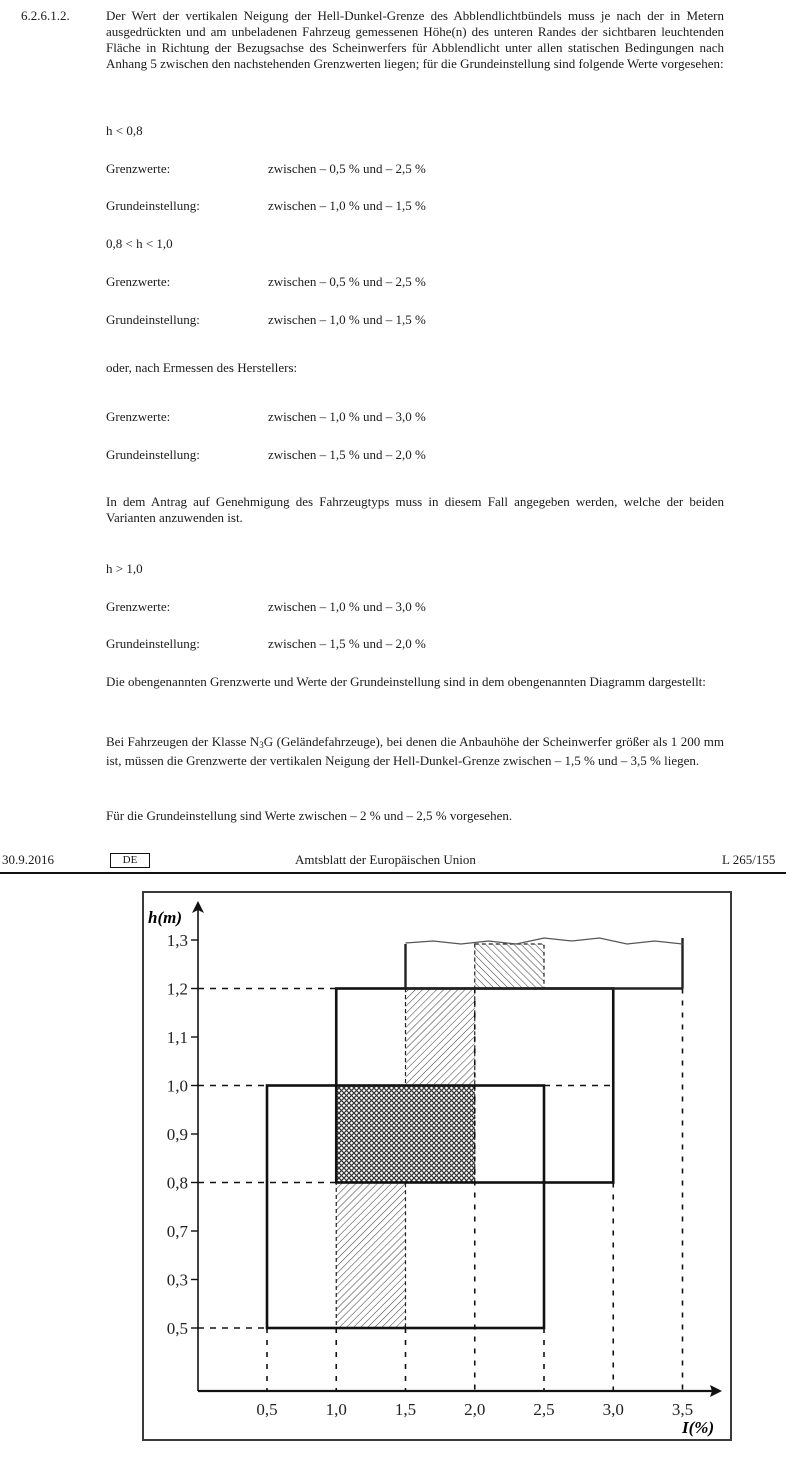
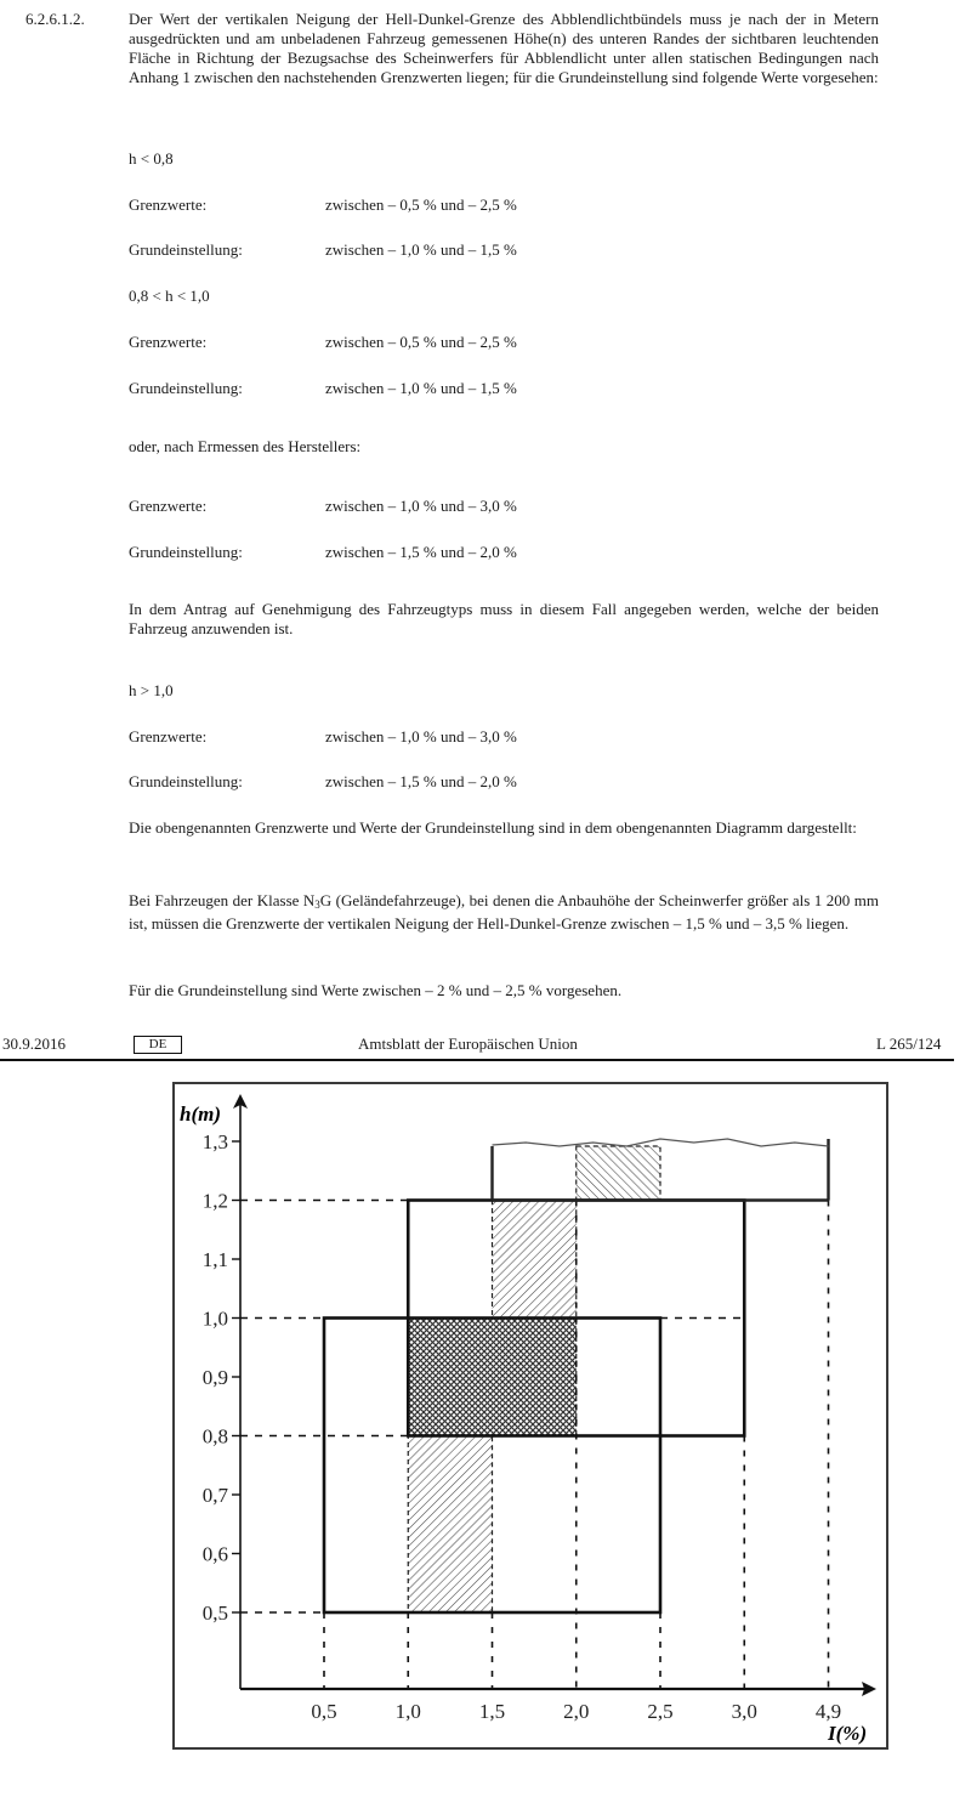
  6.2.6.1.2.
- Der Wert der vertikalen Neigung der Hell-Dunkel-Grenze des Abblendlichtbündels muss je nach der in Metern ausgedrückten und am unbeladenen Fahrzeug gemessenen Höhe(n) des unteren Randes der sichtbaren leuchtenden Fläche in Richtung der Bezugsachse des Scheinwerfers für Abblendlicht unter allen statischen Bedingungen nach Anhang 5 zwischen den nachstehenden Grenzwerten liegen; für die Grundeinstellung sind folgende Werte vorgesehen:
+ Der Wert der vertikalen Neigung der Hell-Dunkel-Grenze des Abblendlichtbündels muss je nach der in Metern ausgedrückten und am unbeladenen Fahrzeug gemessenen Höhe(n) des unteren Randes der sichtbaren leuchtenden Fläche in Richtung der Bezugsachse des Scheinwerfers für Abblendlicht unter allen statischen Bedingungen nach Anhang 1 zwischen den nachstehenden Grenzwerten liegen; für die Grundeinstellung sind folgende Werte vorgesehen:
  h < 0,8
  Grenzwerte:
  zwischen – 0,5 % und – 2,5 %
  Grundeinstellung:
  zwischen – 1,0 % und – 1,5 %
  0,8 < h < 1,0
  Grenzwerte:
  zwischen – 0,5 % und – 2,5 %
  Grundeinstellung:
  zwischen – 1,0 % und – 1,5 %
  oder, nach Ermessen des Herstellers:
  Grenzwerte:
  zwischen – 1,0 % und – 3,0 %
  Grundeinstellung:
  zwischen – 1,5 % und – 2,0 %
- In dem Antrag auf Genehmigung des Fahrzeugtyps muss in diesem Fall angegeben werden, welche der beiden Varianten anzuwenden ist.
+ In dem Antrag auf Genehmigung des Fahrzeugtyps muss in diesem Fall angegeben werden, welche der beiden Fahrzeug anzuwenden ist.
  h > 1,0
  Grenzwerte:
  zwischen – 1,0 % und – 3,0 %
  Grundeinstellung:
  zwischen – 1,5 % und – 2,0 %
  Die obengenannten Grenzwerte und Werte der Grundeinstellung sind in dem obengenannten Diagramm dargestellt:
  Bei Fahrzeugen der Klasse N3G (Geländefahrzeuge), bei denen die Anbauhöhe der Scheinwerfer größer als 1 200 mm ist, müssen die Grenzwerte der vertikalen Neigung der Hell-Dunkel-Grenze zwischen – 1,5 % und – 3,5 % liegen.
  Für die Grundeinstellung sind Werte zwischen – 2 % und – 2,5 % vorgesehen.
  30.9.2016
  DE
  Amtsblatt der Europäischen Union
- L 265/155
+ L 265/124
  h(m)
  I(%)
  0,5
- 0,3
+ 0,6
  0,7
  0,8
  0,9
  1,0
  1,1
  1,2
  1,3
  0,5
  1,0
  1,5
  2,0
  2,5
  3,0
- 3,5
+ 4,9
